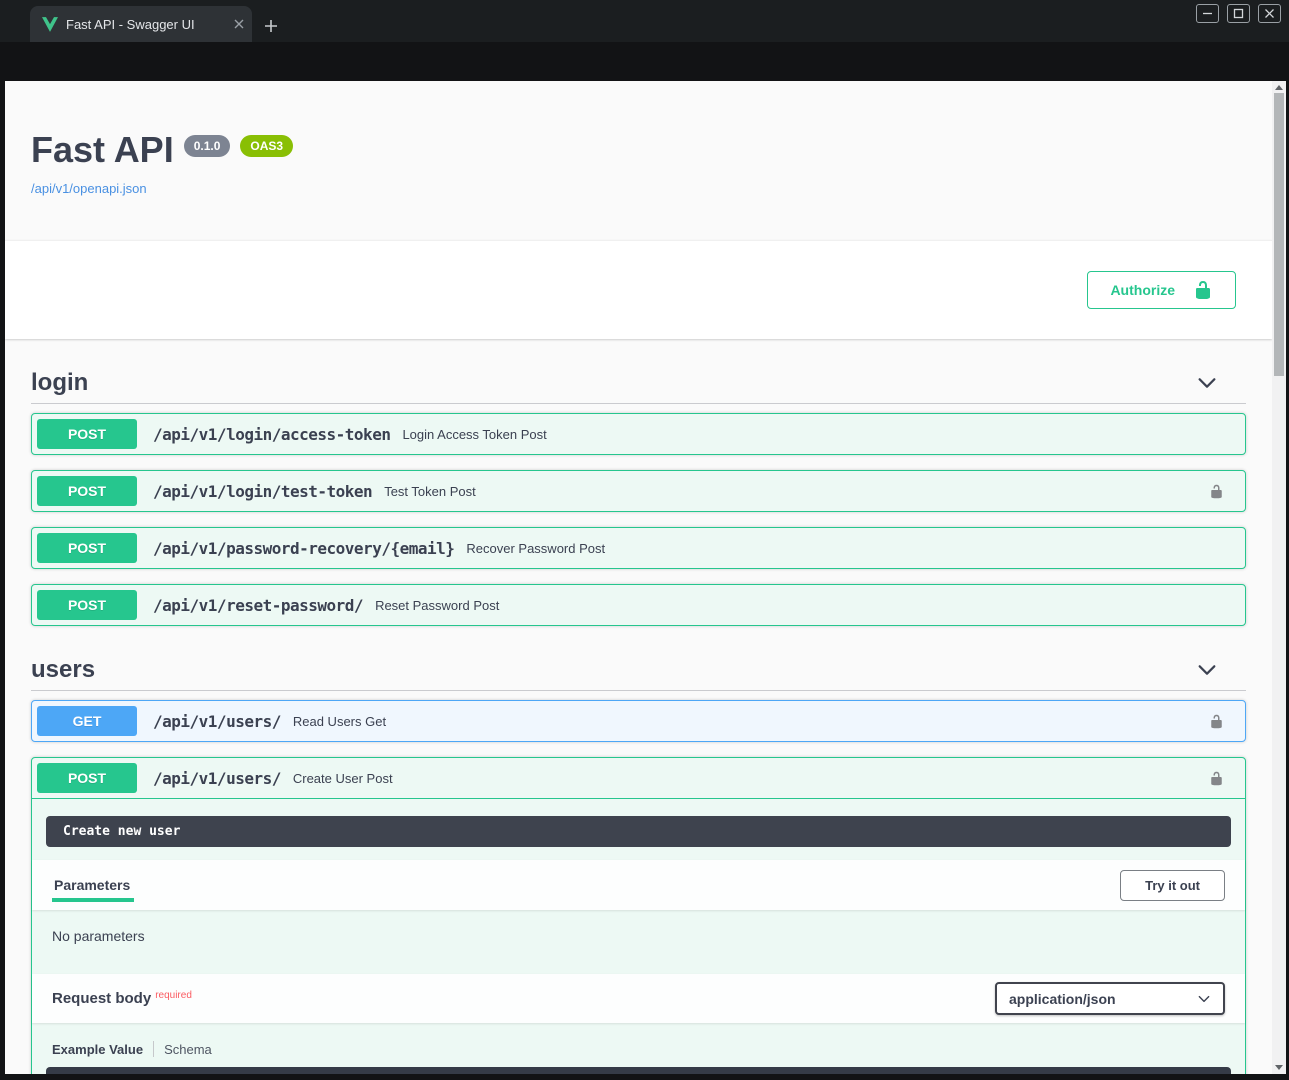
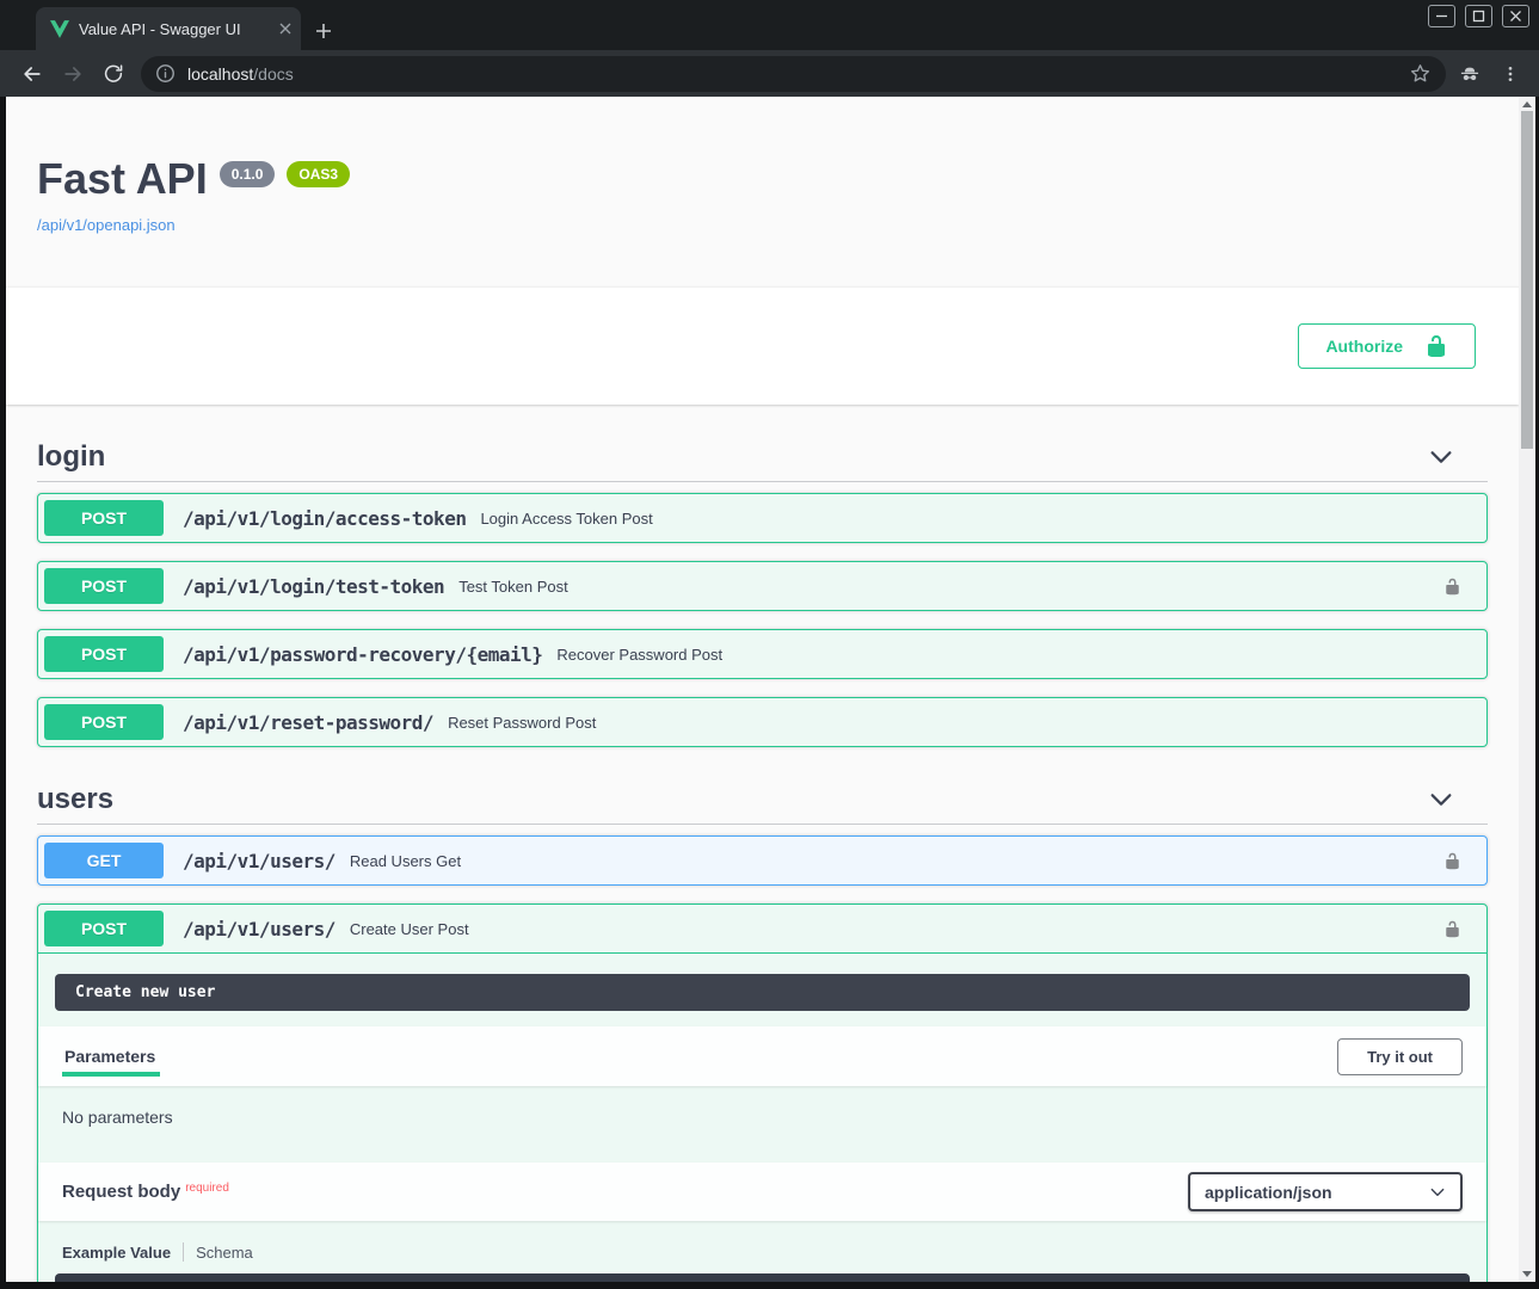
- Fast API - Swagger UI
+ Value API - Swagger UI
+ localhost/docs
  Fast API
  0.1.0
  OAS3
  /api/v1/openapi.json
  Authorize
  login
  POST
  /api/v1/login/access-token
  Login Access Token Post
  POST
  /api/v1/login/test-token
  Test Token Post
  POST
  /api/v1/password-recovery/{email}
  Recover Password Post
  POST
  /api/v1/reset-password/
  Reset Password Post
  users
  GET
  /api/v1/users/
  Read Users Get
  POST
  /api/v1/users/
  Create User Post
  Create new user
  Parameters
  Try it out
  No parameters
  Request body required
  application/json
  Example Value
  Schema
